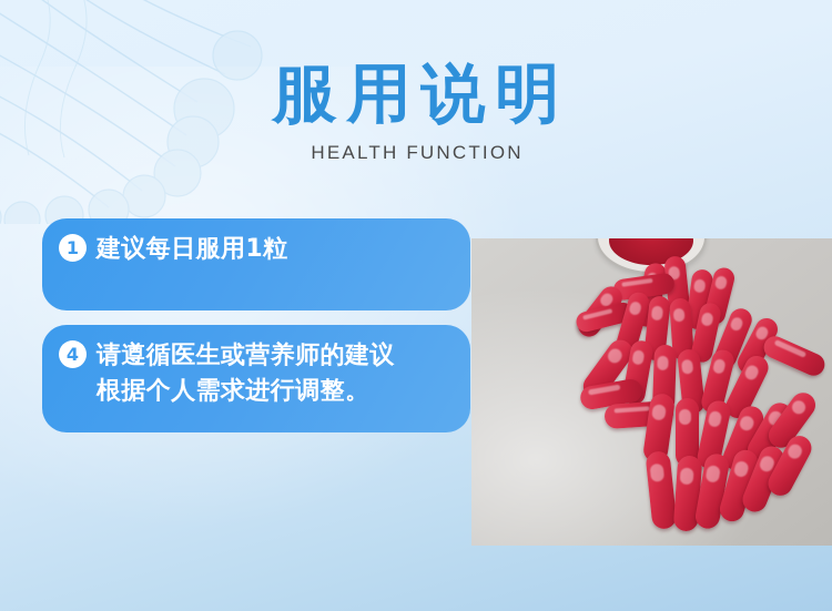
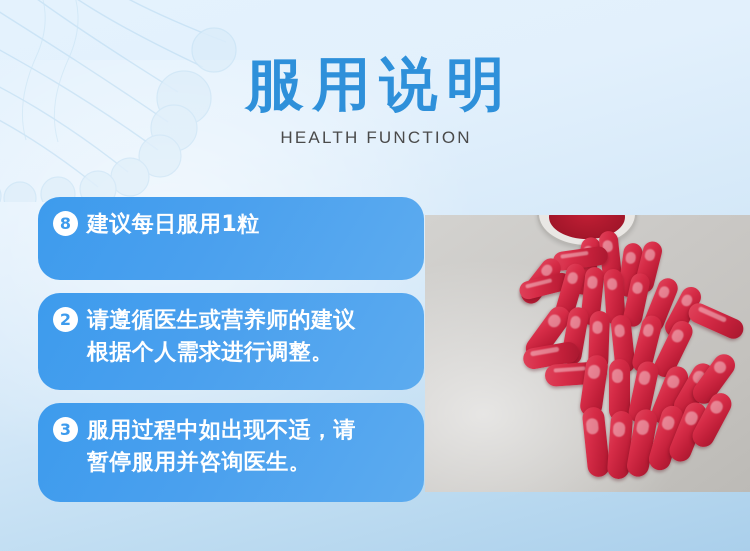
  服用说明
  HEALTH FUNCTION
- 1
+ 8
  建议每日服用1粒
- 4
+ 2
  请遵循医生或营养师的建议
  根据个人需求进行调整。
+ 3
+ 服用过程中如出现不适，请
+ 暂停服用并咨询医生。
